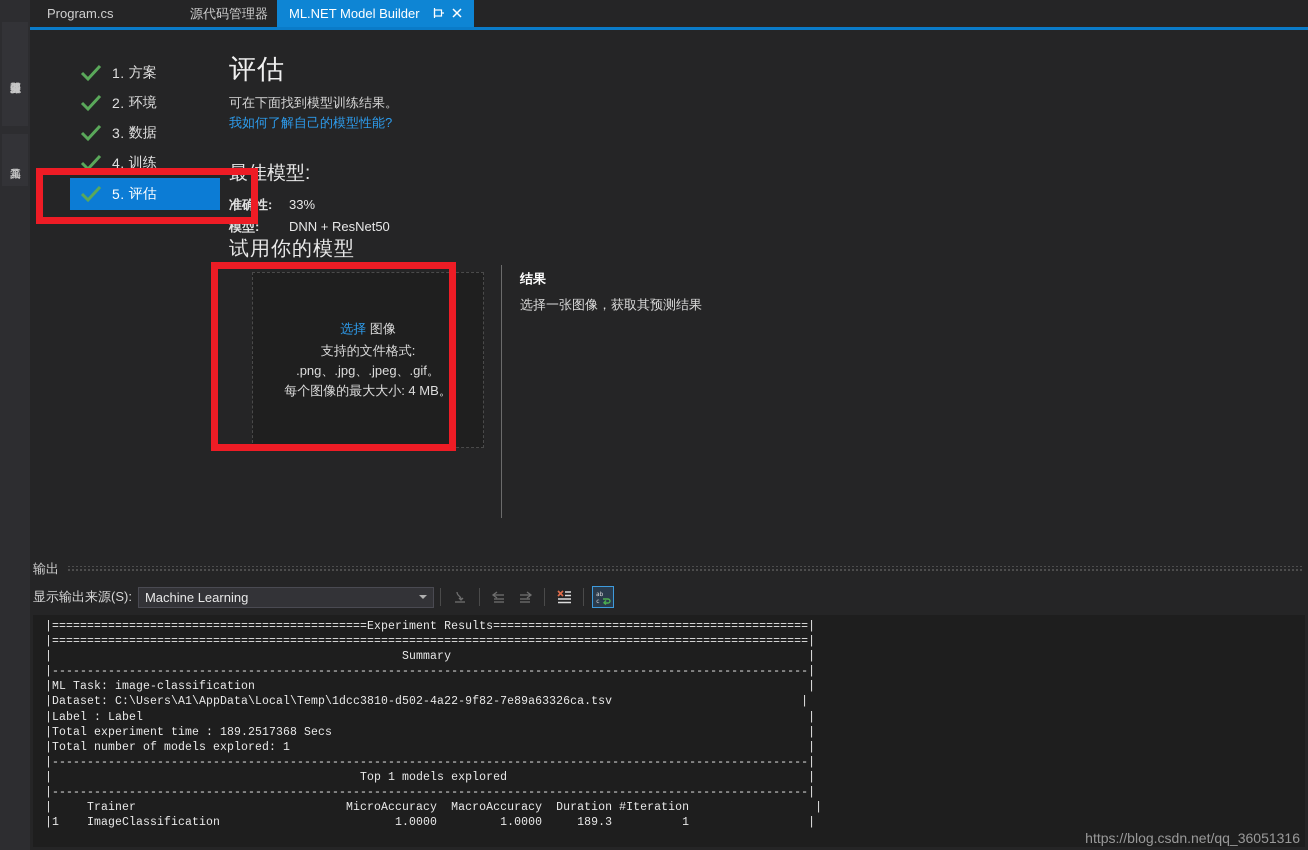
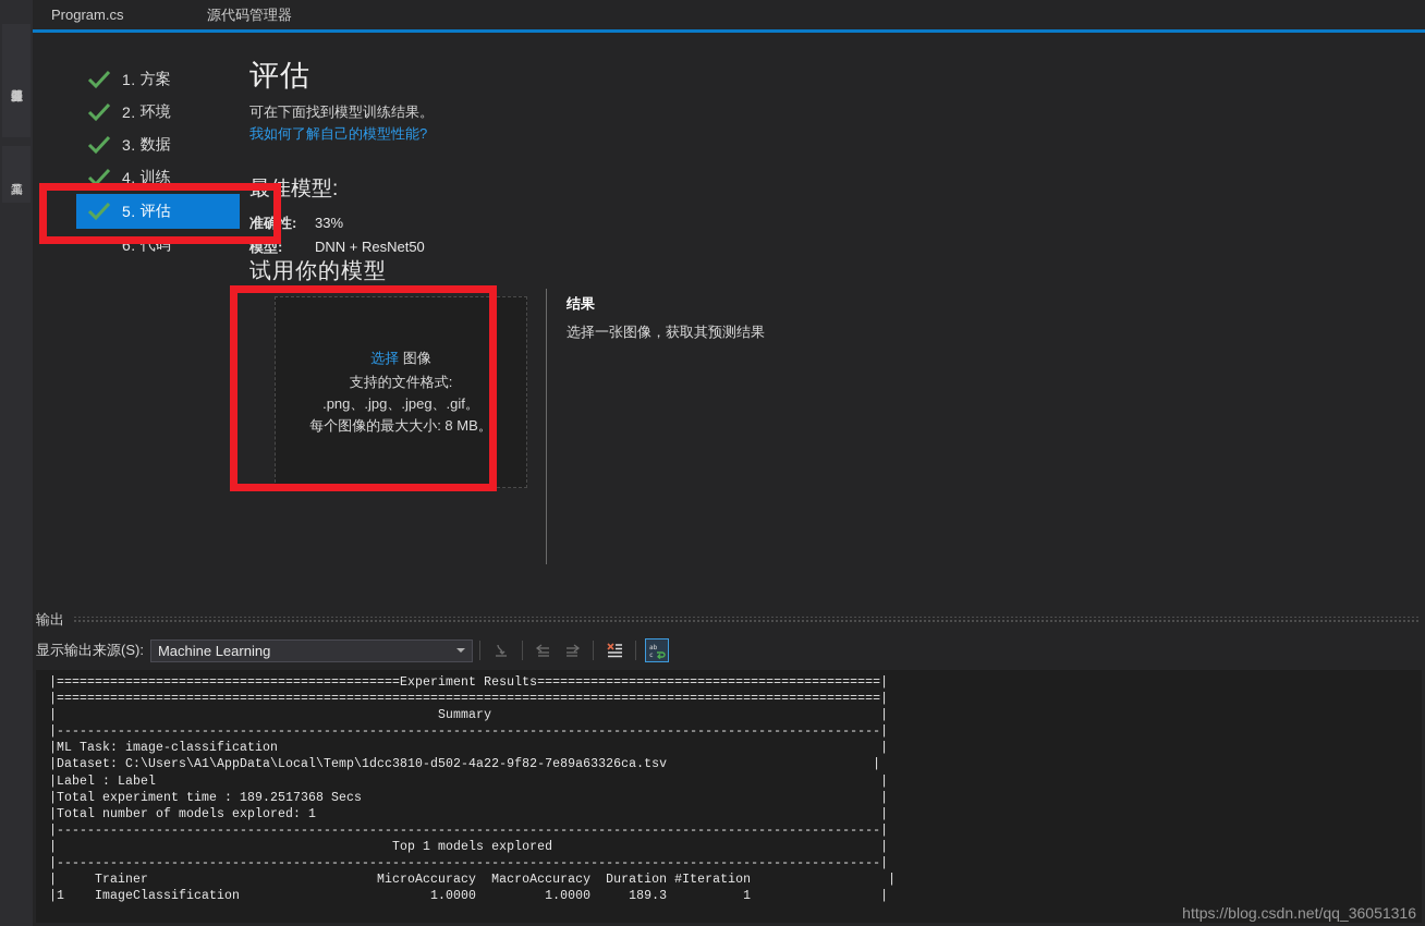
  Program.cs
  源代码管理器
- ML.NET Model Builder
  1.
  方案
  2.
  环境
  3.
  数据
  4.
  训练
  5.
  评估
+ 6.
+ 代码
  评估
  可在下面找到模型训练结果。
  我如何了解自己的模型性能?
  最佳模型:
  准确性:
  33%
  模型:
  DNN + ResNet50
  试用你的模型
  选择 图像
  支持的文件格式:
  .png、.jpg、.jpeg、.gif。
- 每个图像的最大大小: 4 MB。
+ 每个图像的最大大小: 8 MB。
  结果
  选择一张图像，获取其预测结果
  输出
  显示输出来源(S):
  Machine Learning
  |=============================================Experiment Results=============================================|
  |============================================================================================================|
  | Summary |
  |------------------------------------------------------------------------------------------------------------|
  |ML Task: image-classification |
  |Dataset: C:\Users\A1\AppData\Local\Temp\1dcc3810-d502-4a22-9f82-7e89a63326ca.tsv |
  |Label : Label |
  |Total experiment time : 189.2517368 Secs |
  |Total number of models explored: 1 |
  |------------------------------------------------------------------------------------------------------------|
  | Top 1 models explored |
  |------------------------------------------------------------------------------------------------------------|
  | Trainer MicroAccuracy MacroAccuracy Duration #Iteration |
  |1 ImageClassification 1.0000 1.0000 189.3 1 |
  https://blog.csdn.net/qq_36051316
